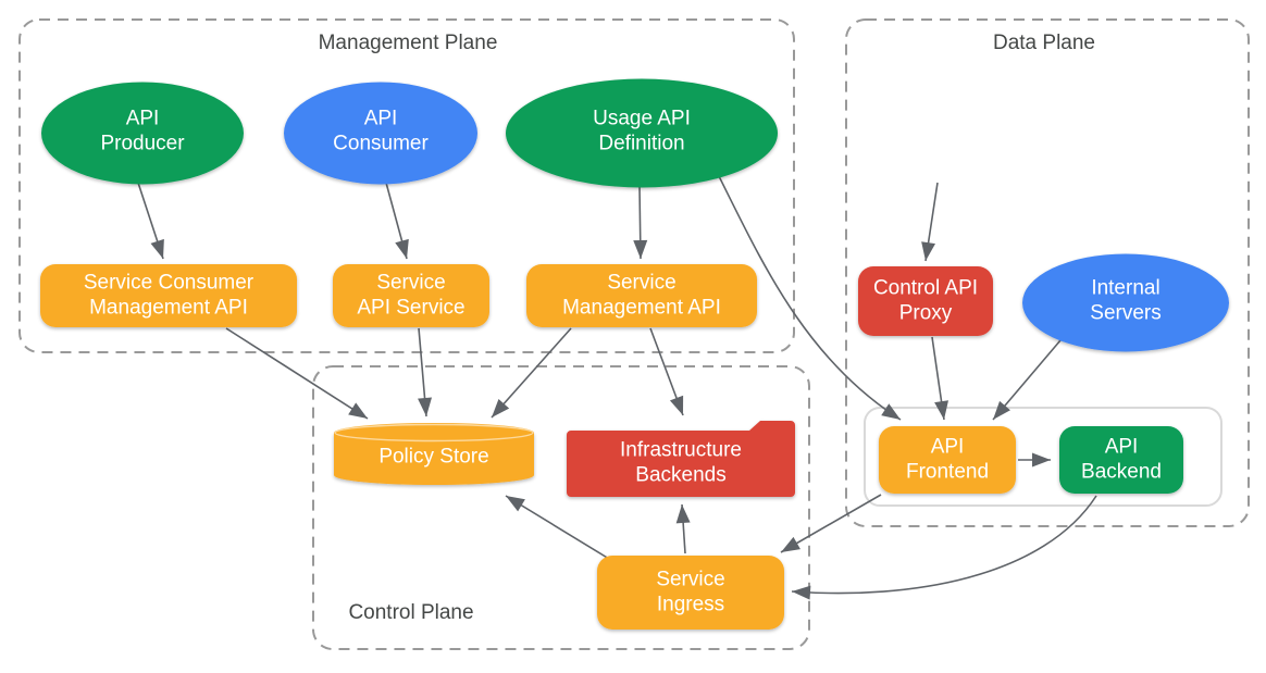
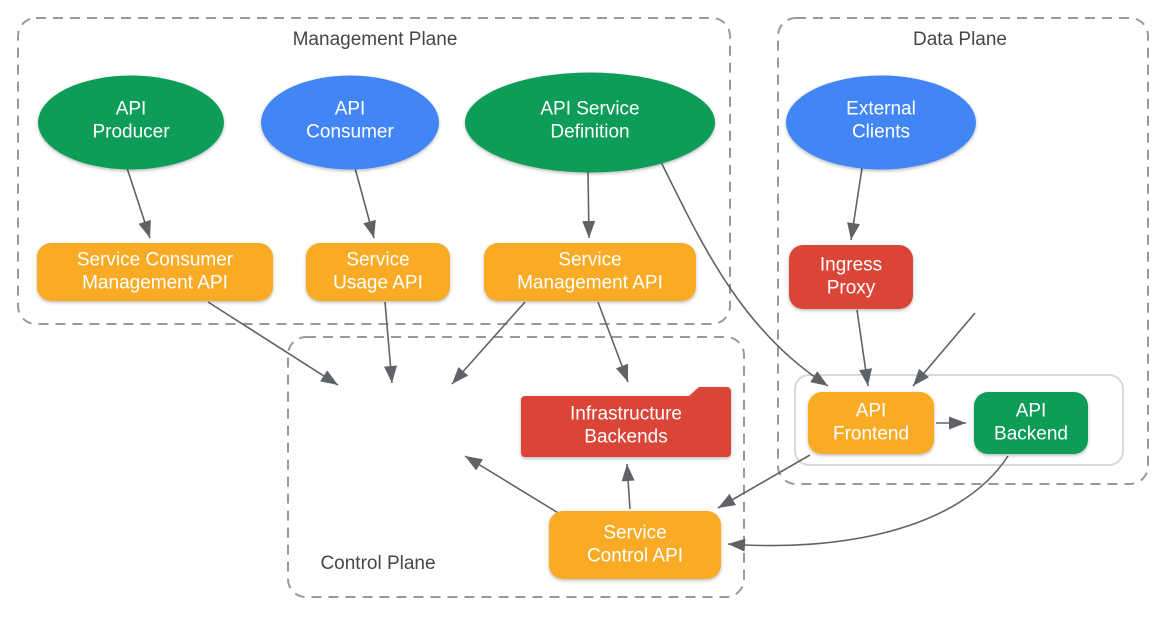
  API
  Producer
  API
  Consumer
- Usage API
+ API Service
  Definition
+ External
+ Clients
  Service Consumer
  Management API
  Service
- API Service
+ Usage API
  Service
  Management API
- Control API
+ Ingress
  Proxy
- Internal
- Servers
- Policy Store
  Infrastructure
  Backends
  API
  Frontend
  API
  Backend
  Service
- Ingress
+ Control API
  Management Plane
  Data Plane
  Control Plane
